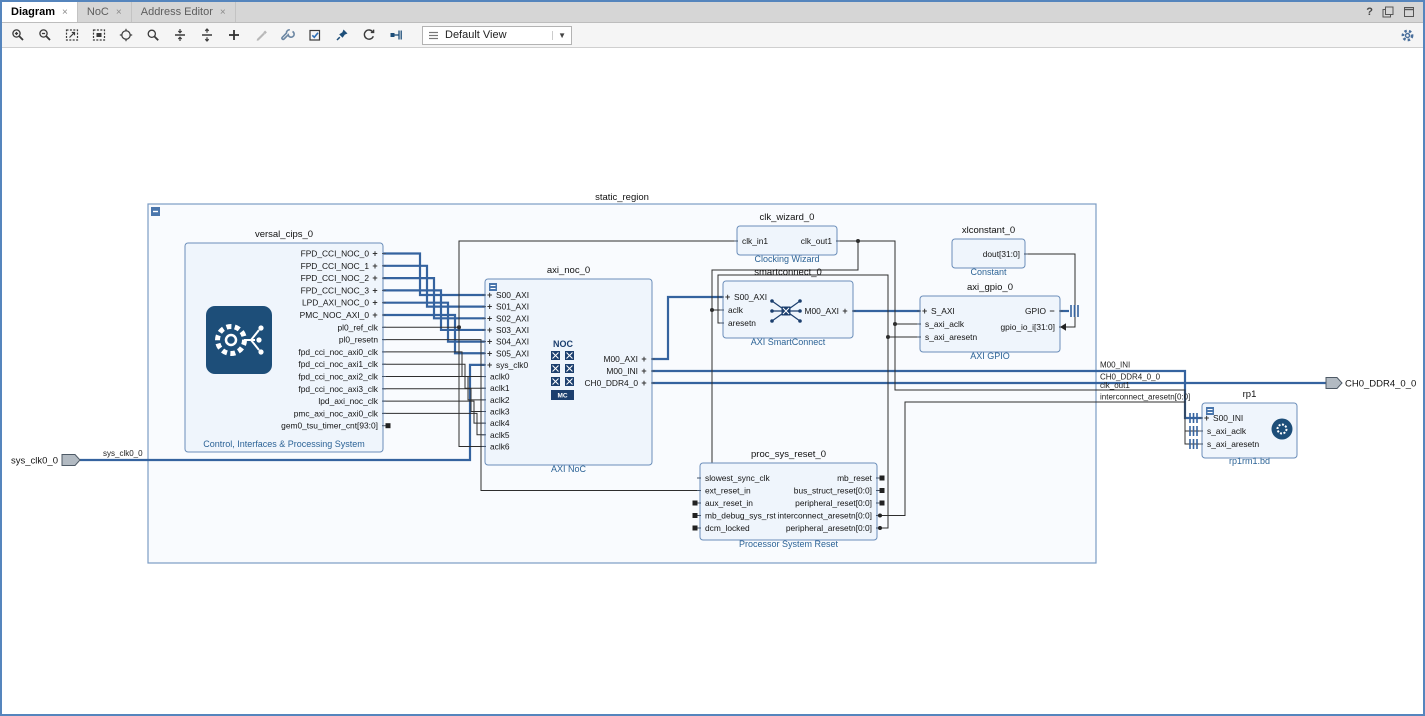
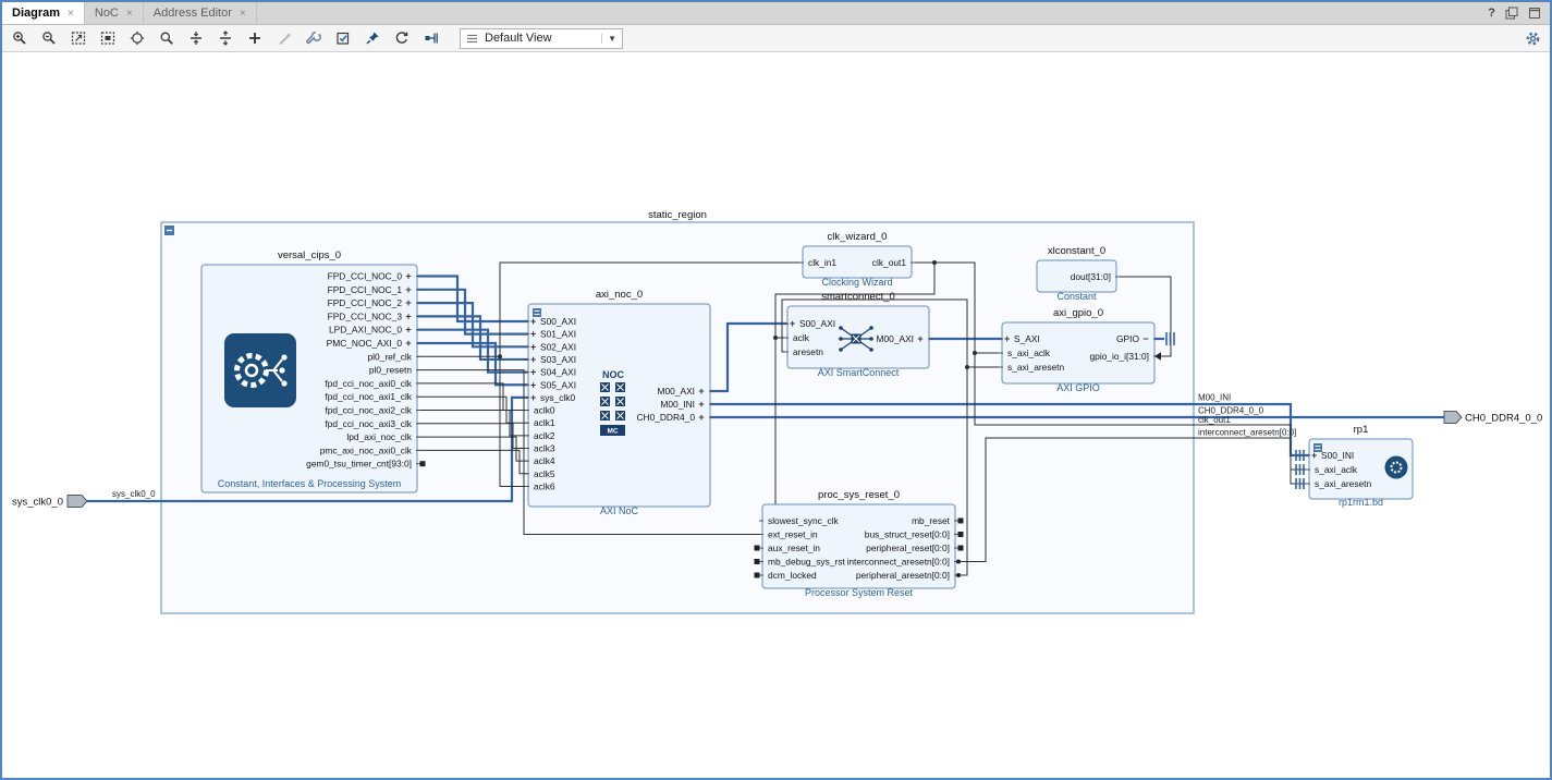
  static_region
  versal_cips_0
- Control, Interfaces & Processing System
+ Constant, Interfaces & Processing System
  +
  FPD_CCI_NOC_0
  +
  FPD_CCI_NOC_1
  +
  FPD_CCI_NOC_2
  +
  FPD_CCI_NOC_3
  +
  LPD_AXI_NOC_0
  +
  PMC_NOC_AXI_0
  pl0_ref_clk
  pl0_resetn
  fpd_cci_noc_axi0_clk
  fpd_cci_noc_axi1_clk
  fpd_cci_noc_axi2_clk
  fpd_cci_noc_axi3_clk
  lpd_axi_noc_clk
  pmc_axi_noc_axi0_clk
  gem0_tsu_timer_cnt[93:0]
  axi_noc_0
  AXI NoC
  +
  S00_AXI
  +
  S01_AXI
  +
  S02_AXI
  +
  S03_AXI
  +
  S04_AXI
  +
  S05_AXI
  +
  sys_clk0
  aclk0
  aclk1
  aclk2
  aclk3
  aclk4
  aclk5
  aclk6
  +
  M00_AXI
  +
  M00_INI
  +
  CH0_DDR4_0
  clk_wizard_0
  Clocking Wizard
  clk_in1
  clk_out1
  smartconnect_0
  AXI SmartConnect
  +
  S00_AXI
  aclk
  aresetn
  +
  M00_AXI
  xlconstant_0
  Constant
  dout[31:0]
  axi_gpio_0
  AXI GPIO
  +
  S_AXI
  s_axi_aclk
  s_axi_aresetn
  −
  GPIO
  gpio_io_i[31:0]
  proc_sys_reset_0
  Processor System Reset
  slowest_sync_clk
  ext_reset_in
  aux_reset_in
  mb_debug_sys_rst
  dcm_locked
  mb_reset
  bus_struct_reset[0:0]
  peripheral_reset[0:0]
  interconnect_aresetn[0:0]
  peripheral_aresetn[0:0]
  rp1
  rp1rm1.bd
  +
  S00_INI
  s_axi_aclk
  s_axi_aresetn
  NOC
  sys_clk0_0
  M00_INI
  CH0_DDR4_0_0
  clk_out1
  interconnect_aresetn[0:0]
  sys_clk0_0
  CH0_DDR4_0_0
  Diagram
  ×
  NoC
  ×
  Address Editor
  ×
  ?
  Default View
  ▼
